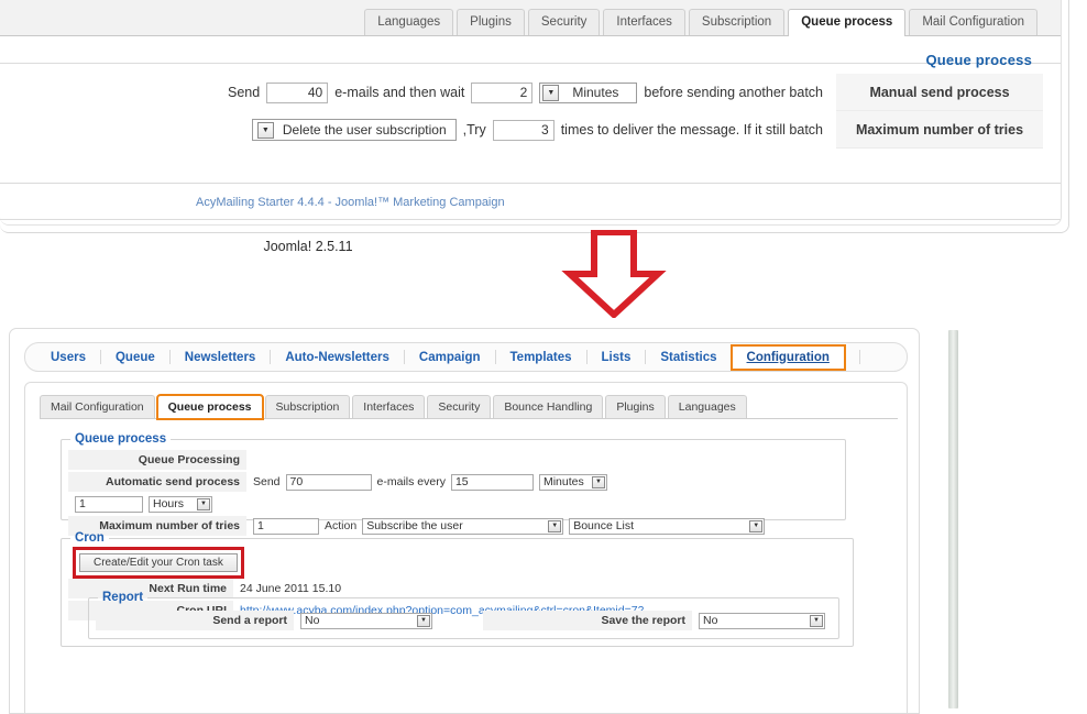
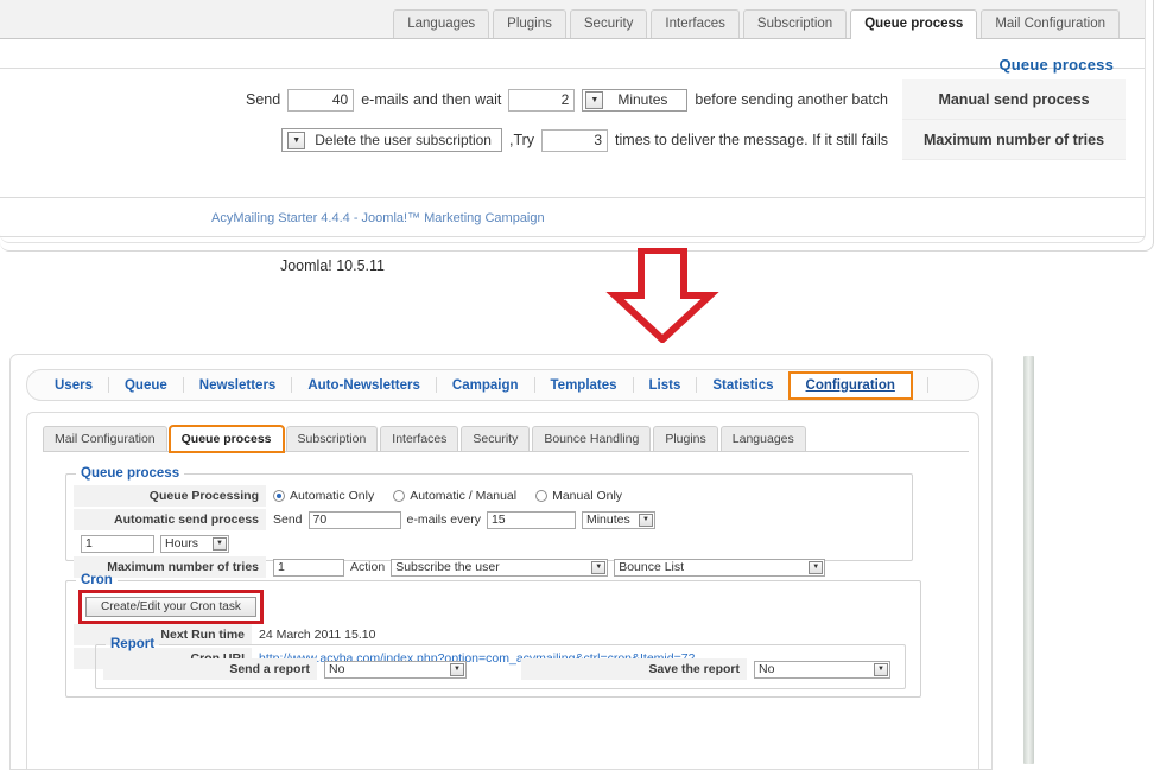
  Languages
  Plugins
  Security
  Interfaces
  Subscription
  Queue process
  Mail Configuration
  Queue process
  Send
  40
  e-mails and then wait
  2
  Minutes
  before sending another batch
  Manual send process
  Delete the user subscription
  ,Try
  3
- times to deliver the message. If it still batch
+ times to deliver the message. If it still fails
  Maximum number of tries
  AcyMailing Starter 4.4.4 - Joomla!™ Marketing Campaign
- Joomla! 2.5.11
+ Joomla! 10.5.11
  Users
  Queue
  Newsletters
  Auto-Newsletters
  Campaign
  Templates
  Lists
  Statistics
  Configuration
  Mail Configuration
  Queue process
  Subscription
  Interfaces
  Security
  Bounce Handling
  Plugins
  Languages
  Queue process
  Queue Processing
+ Automatic Only
+ Automatic / Manual
+ Manual Only
  Automatic send process
  Send
  70
  e-mails every
  15
  Minutes
  1
  Hours
  Maximum number of tries
  1
  Action
  Subscribe the user
  Bounce List
  Cron
  Create/Edit your Cron task
  Next Run time
- 24 June 2011 15.10
+ 24 March 2011 15.10
  Report
  Send a report
  No
  Save the report
  No
